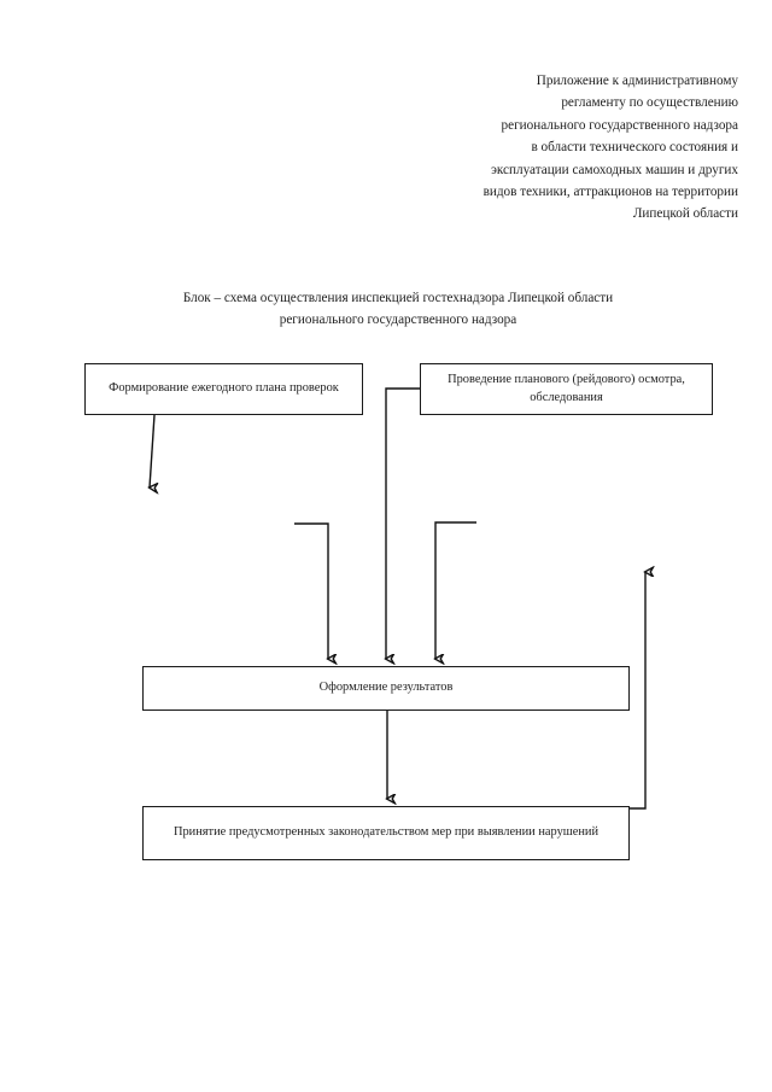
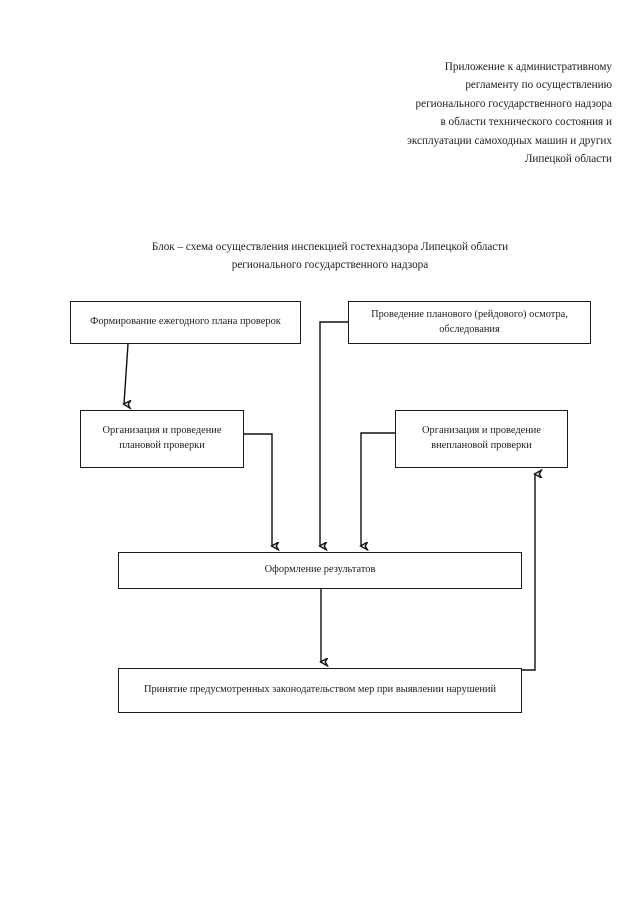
  Приложение к административному
  регламенту по осуществлению
  регионального государственного надзора
  в области технического состояния и
  эксплуатации самоходных машин и других
- видов техники, аттракционов на территории
  Липецкой области
  Блок – схема осуществления инспекцией гостехнадзора Липецкой области
  регионального государственного надзора
  Формирование ежегодного плана проверок
  Проведение планового (рейдового) осмотра, обследования
+ Организация и проведение плановой проверки
+ Организация и проведение внеплановой проверки
  Оформление результатов
  Принятие предусмотренных законодательством мер при выявлении нарушений
